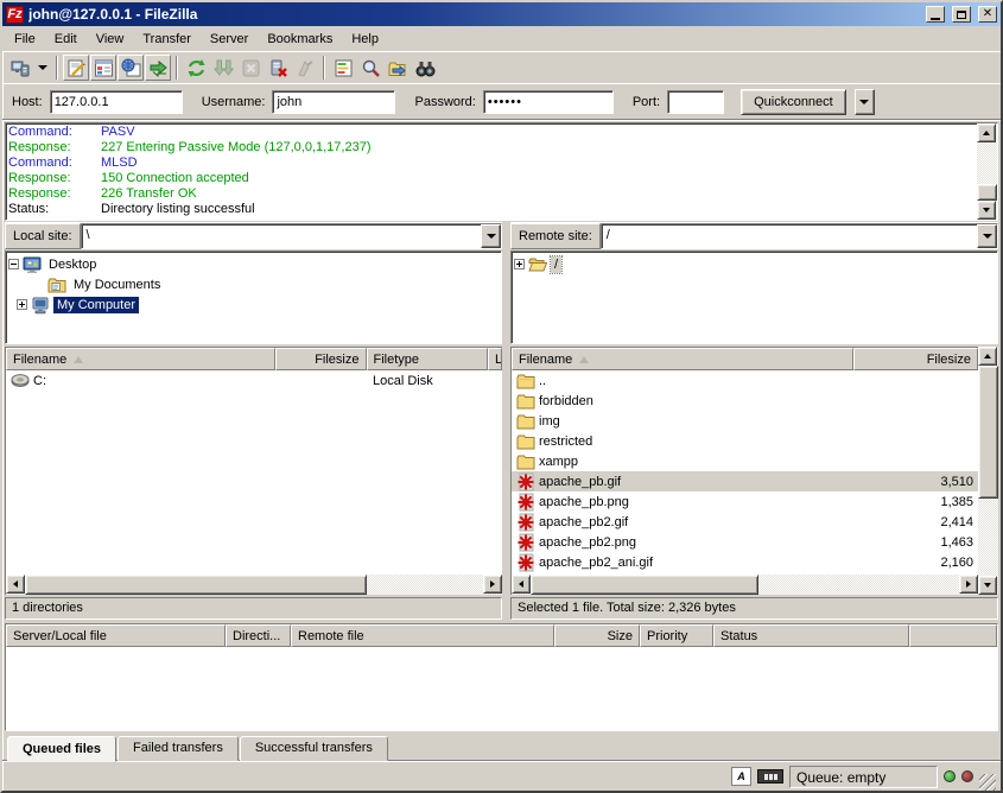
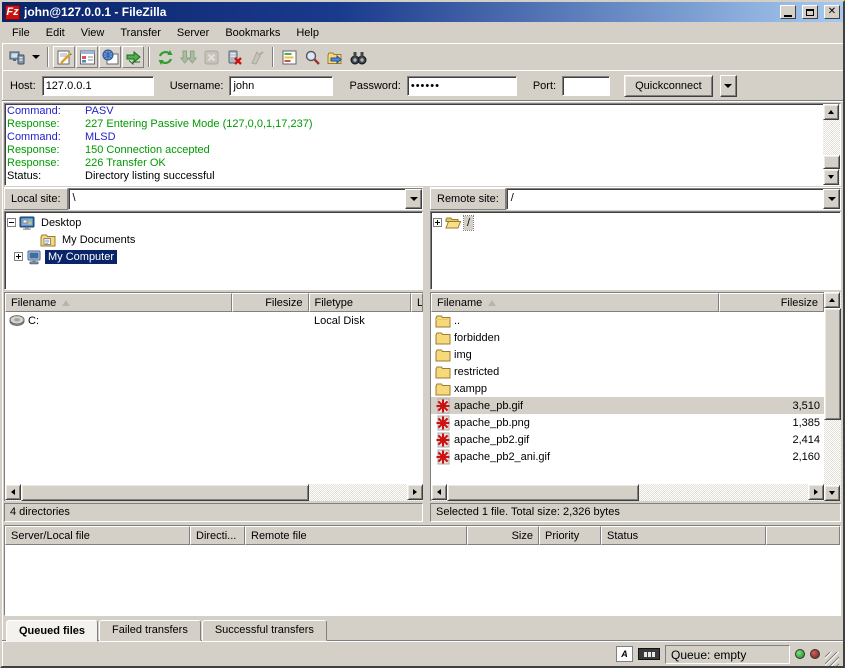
  Fz
  john@127.0.0.1 - FileZilla
  ✕
  File
  Edit
  View
  Transfer
  Server
  Bookmarks
  Help
  Host:
  127.0.0.1
  Username:
  john
  Password:
  ••••••
  Port:
  Quickconnect
  Command:
  PASV
  Response:
  227 Entering Passive Mode (127,0,0,1,17,237)
  Command:
  MLSD
  Response:
  150 Connection accepted
  Response:
  226 Transfer OK
  Status:
  Directory listing successful
  Local site:
  \
  Desktop
  My Documents
  My Computer
  Filename
  Filesize
  Filetype
  L
  C:
  Local Disk
- 1 directories
+ 4 directories
  Remote site:
  /
  /
  Filename
  Filesize
  ..
  forbidden
  img
  restricted
  xampp
  apache_pb.gif
  3,510
  apache_pb.png
  1,385
  apache_pb2.gif
  2,414
- apache_pb2.png
- 1,463
  apache_pb2_ani.gif
  2,160
  Selected 1 file. Total size: 2,326 bytes
  Server/Local file
  Directi...
  Remote file
  Size
  Priority
  Status
  Queued files
  Failed transfers
  Successful transfers
  A
  Queue: empty
